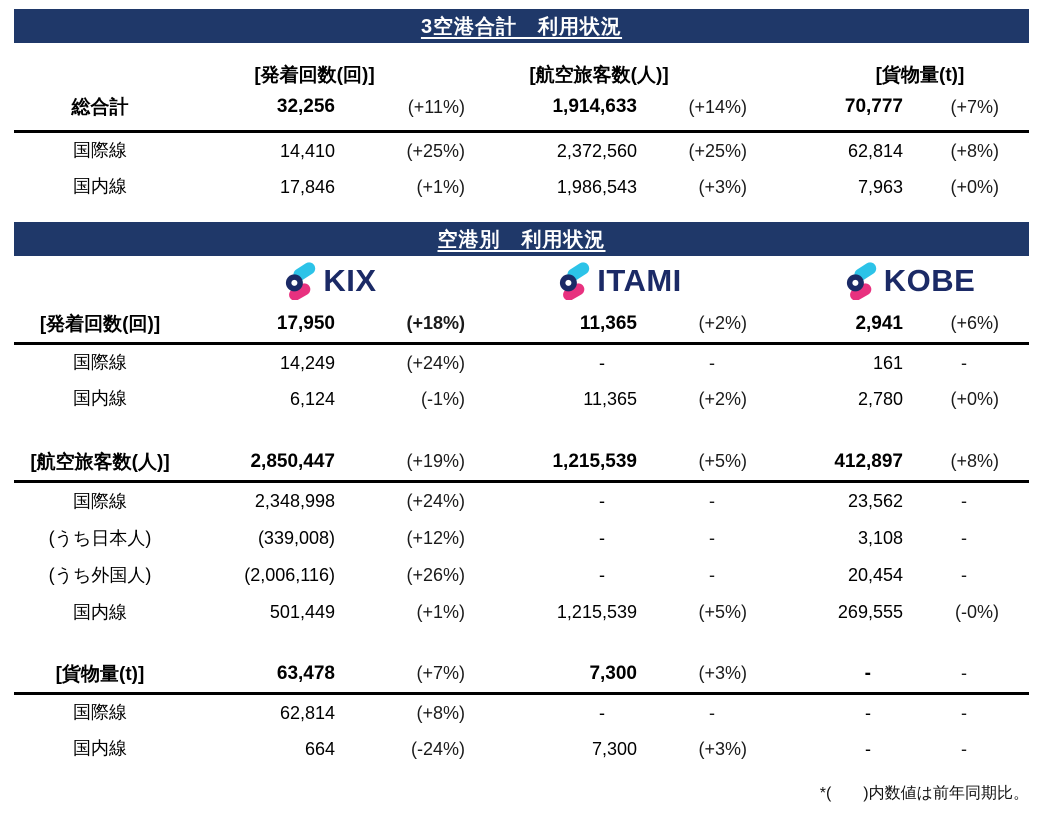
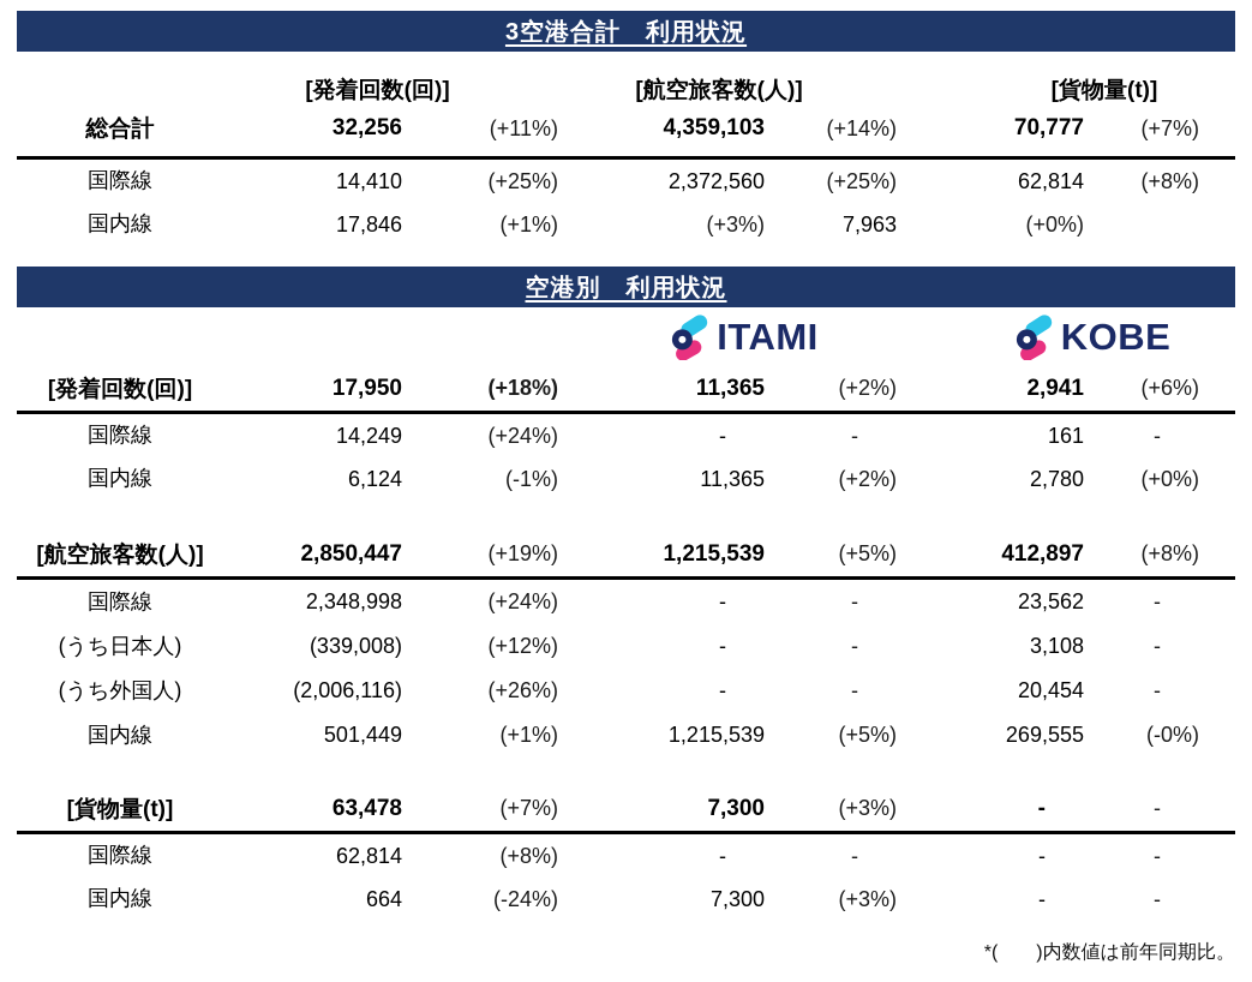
  3空港合計 利用状況
  [発着回数(回)]
  [航空旅客数(人)]
  [貨物量(t)]
  総合計
  32,256
  (+11%)
- 1,914,633
+ 4,359,103
  (+14%)
  70,777
  (+7%)
  国際線
  14,410
  (+25%)
  2,372,560
  (+25%)
  62,814
  (+8%)
  国内線
  17,846
  (+1%)
- 1,986,543
  (+3%)
  7,963
  (+0%)
  空港別 利用状況
- KIX
  ITAMI
  KOBE
  [発着回数(回)]
  17,950
  (+18%)
  11,365
  (+2%)
  2,941
  (+6%)
  国際線
  14,249
  (+24%)
  -
  -
  161
  -
  国内線
  6,124
  (-1%)
  11,365
  (+2%)
  2,780
  (+0%)
  [航空旅客数(人)]
  2,850,447
  (+19%)
  1,215,539
  (+5%)
  412,897
  (+8%)
  国際線
  2,348,998
  (+24%)
  -
  -
  23,562
  -
  (うち日本人)
  (339,008)
  (+12%)
  -
  -
  3,108
  -
  (うち外国人)
  (2,006,116)
  (+26%)
  -
  -
  20,454
  -
  国内線
  501,449
  (+1%)
  1,215,539
  (+5%)
  269,555
  (-0%)
  [貨物量(t)]
  63,478
  (+7%)
  7,300
  (+3%)
  -
  -
  国際線
  62,814
  (+8%)
  -
  -
  -
  -
  国内線
  664
  (-24%)
  7,300
  (+3%)
  -
  -
  *( )内数値は前年同期比。
